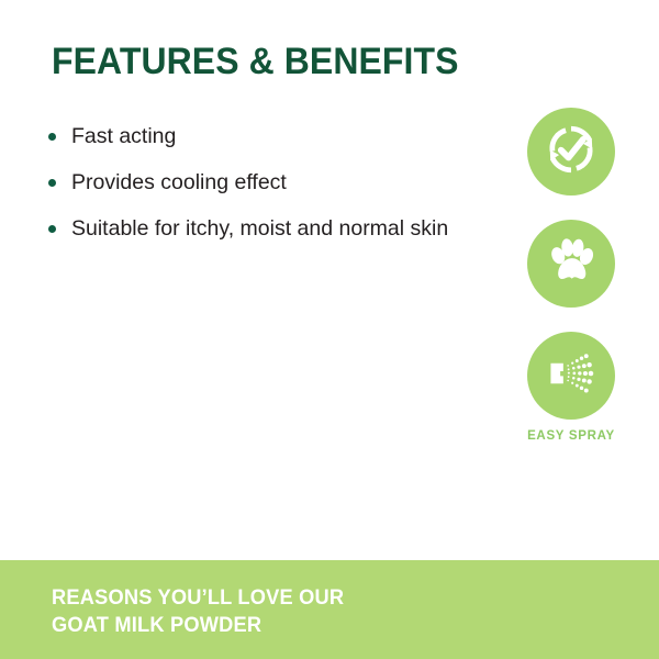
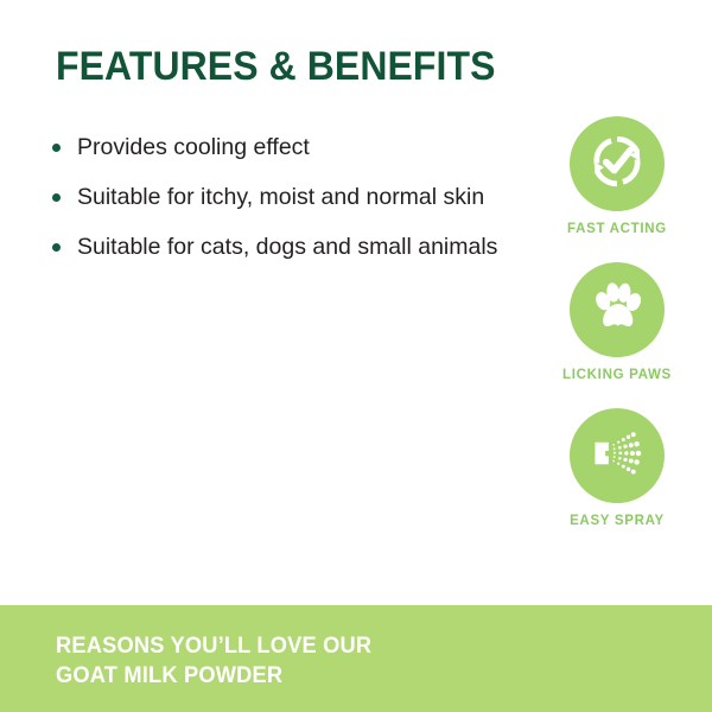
  FEATURES & BENEFITS
- Fast acting
  Provides cooling effect
  Suitable for itchy, moist and normal skin
+ Suitable for cats, dogs and small animals
+ FAST ACTING
+ LICKING PAWS
  EASY SPRAY
  REASONS YOU’LL LOVE OUR
  GOAT MILK POWDER
